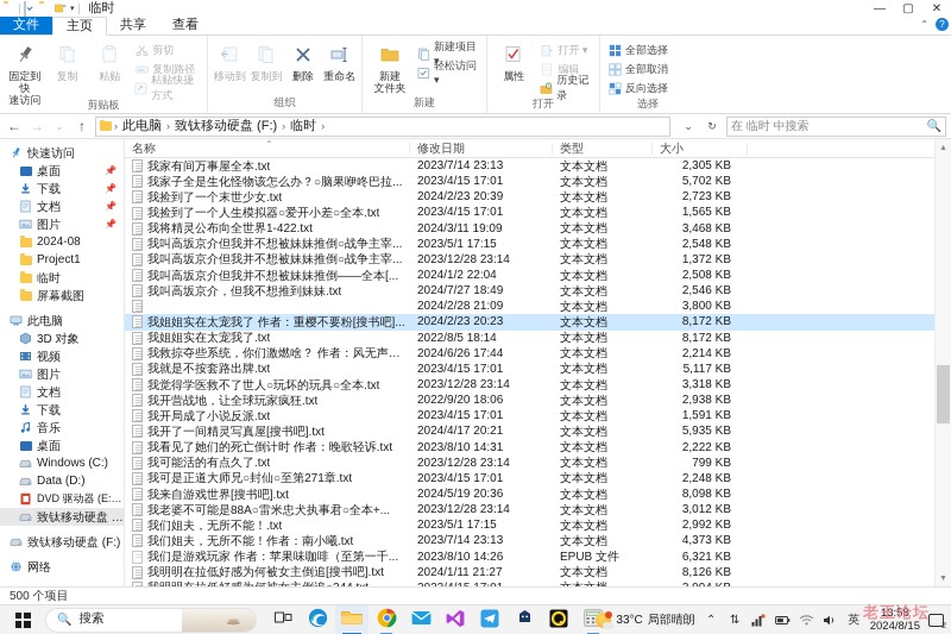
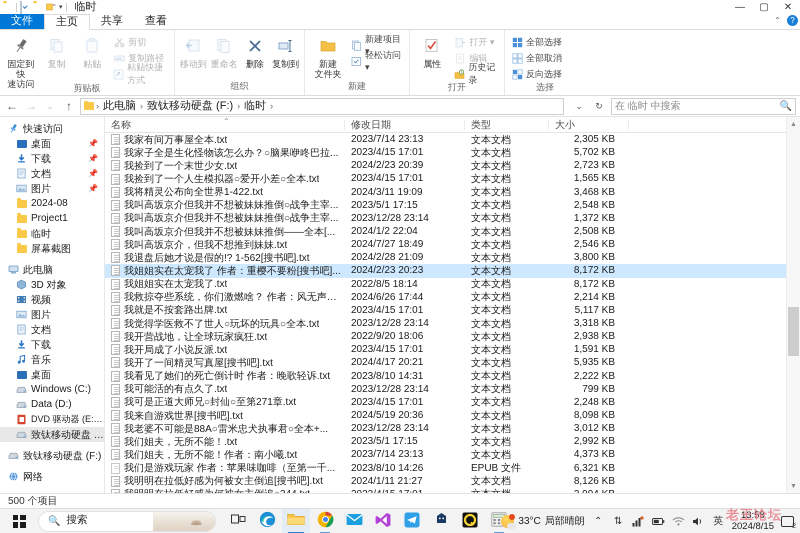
  临时
  —
  ▢
  ✕
  文件
  主页
  共享
  查看
  ⌃
  ?
  固定到快
  速访问
  复制
  粘贴
  剪切
  复制路径
  粘贴快捷方式
  剪贴板
  移动到
- 复制到
+ 重命名
  删除
- 重命名
+ 复制到
  组织
  新建
  文件夹
  新建项目 ▾
  轻松访问 ▾
  新建
  属性
  打开 ▾
  编辑
  历史记录
  打开
  全部选择
  全部取消
  反向选择
  选择
  ←
  →
  ⌄
  ↑
  ›
  此电脑
  ›
  致钛移动硬盘 (F:)
  ›
  临时
  ›
  ⌄
  ↻
  在 临时 中搜索
  🔍
  快速访问
  桌面
  📌
  下载
  📌
  文档
  📌
  图片
  📌
  2024-08
  Project1
  临时
  屏幕截图
  此电脑
  3D 对象
  视频
  图片
  文档
  下载
  音乐
  桌面
  Windows (C:)
  Data (D:)
  致钛移动硬盘 (F
  致钛移动硬盘 (F:)
  网络
  名称
  ⌃
  修改日期
  类型
  大小
  我家有间万事屋全本.txt
  2023/7/14 23:13
  文本文档
  2,305 KB
  我家子全是生化怪物该怎么办？○脑果咿咚巴拉...
  2023/4/15 17:01
  文本文档
  5,702 KB
  我捡到了一个末世少女.txt
  2024/2/23 20:39
  文本文档
  2,723 KB
  我捡到了一个人生模拟器○爱开小差○全本.txt
  2023/4/15 17:01
  文本文档
  1,565 KB
  我将精灵公布向全世界1-422.txt
  2024/3/11 19:09
  文本文档
  3,468 KB
  我叫高坂京介但我并不想被妹妹推倒○战争主宰...
  2023/5/1 17:15
  文本文档
  2,548 KB
  我叫高坂京介但我并不想被妹妹推倒○战争主宰...
  2023/12/28 23:14
  文本文档
  1,372 KB
  我叫高坂京介但我并不想被妹妹推倒——全本[...
  2024/1/2 22:04
  文本文档
  2,508 KB
  我叫高坂京介，但我不想推到妹妹.txt
  2024/7/27 18:49
  文本文档
  2,546 KB
+ 我退盘后她才说是假的!? 1-562[搜书吧].txt
  2024/2/28 21:09
  文本文档
  3,800 KB
  我姐姐实在太宠我了 作者：重樱不要粉[搜书吧]...
  2024/2/23 20:23
  文本文档
  8,172 KB
  我姐姐实在太宠我了.txt
  2022/8/5 18:14
  文本文档
  8,172 KB
  我救掠夺些系统，你们激燃啥？ 作者：风无声上...
  2024/6/26 17:44
  文本文档
  2,214 KB
  我就是不按套路出牌.txt
  2023/4/15 17:01
  文本文档
  5,117 KB
  我觉得学医救不了世人○玩坏的玩具○全本.txt
  2023/12/28 23:14
  文本文档
  3,318 KB
  我开营战地，让全球玩家疯狂.txt
  2022/9/20 18:06
  文本文档
  2,938 KB
  我开局成了小说反派.txt
  2023/4/15 17:01
  文本文档
  1,591 KB
  我开了一间精灵写真屋[搜书吧].txt
  2024/4/17 20:21
  文本文档
  5,935 KB
  我看见了她们的死亡倒计时 作者：晚歌轻诉.txt
  2023/8/10 14:31
  文本文档
  2,222 KB
  我可能活的有点久了.txt
  2023/12/28 23:14
  文本文档
  799 KB
  我可是正道大师兄○封仙○至第271章.txt
  2023/4/15 17:01
  文本文档
  2,248 KB
  我来自游戏世界[搜书吧].txt
  2024/5/19 20:36
  文本文档
  8,098 KB
  我老婆不可能是88A○雷米忠犬执事君○全本+...
  2023/12/28 23:14
  文本文档
  3,012 KB
  我们姐夫，无所不能！.txt
  2023/5/1 17:15
  文本文档
  2,992 KB
  我们姐夫，无所不能！作者：南小曦.txt
  2023/7/14 23:13
  文本文档
  4,373 KB
  我们是游戏玩家 作者：苹果味咖啡（至第一千...
  2023/8/10 14:26
  EPUB 文件
  6,321 KB
  我明明在拉低好感为何被女主倒追[搜书吧].txt
  2024/1/11 21:27
  文本文档
  8,126 KB
  500 个项目
  🔍
  搜索
  33°C
  局部晴朗
  ⌃
  ⇅
  英
  13:58
  2024/8/15
  老王论坛
